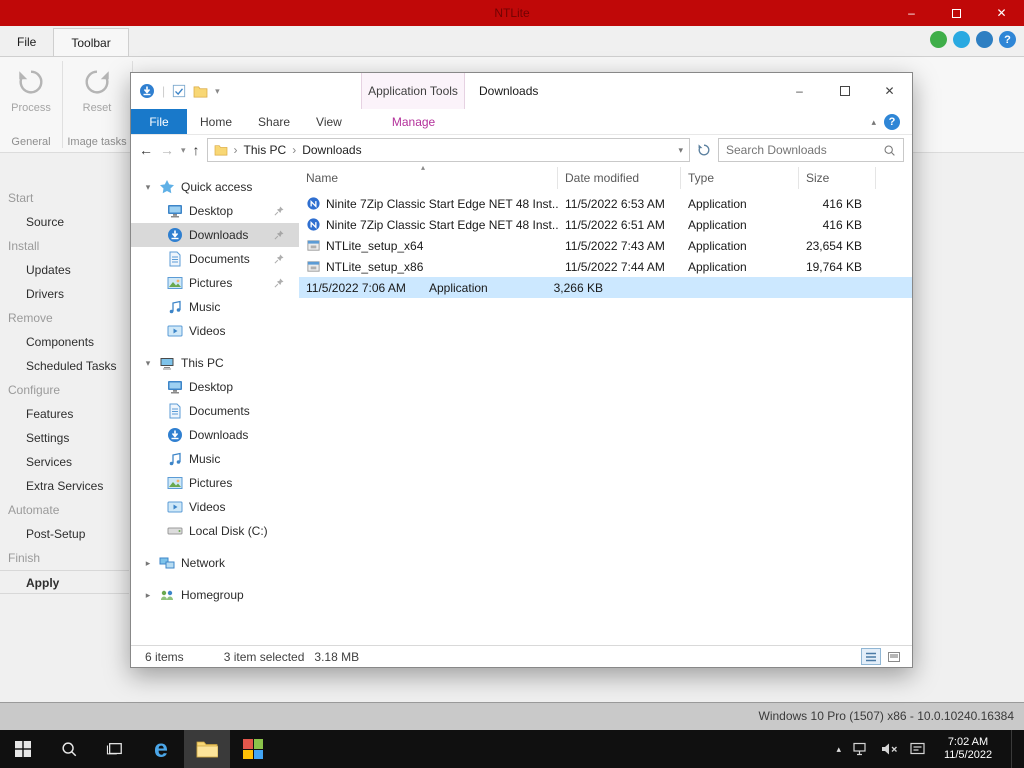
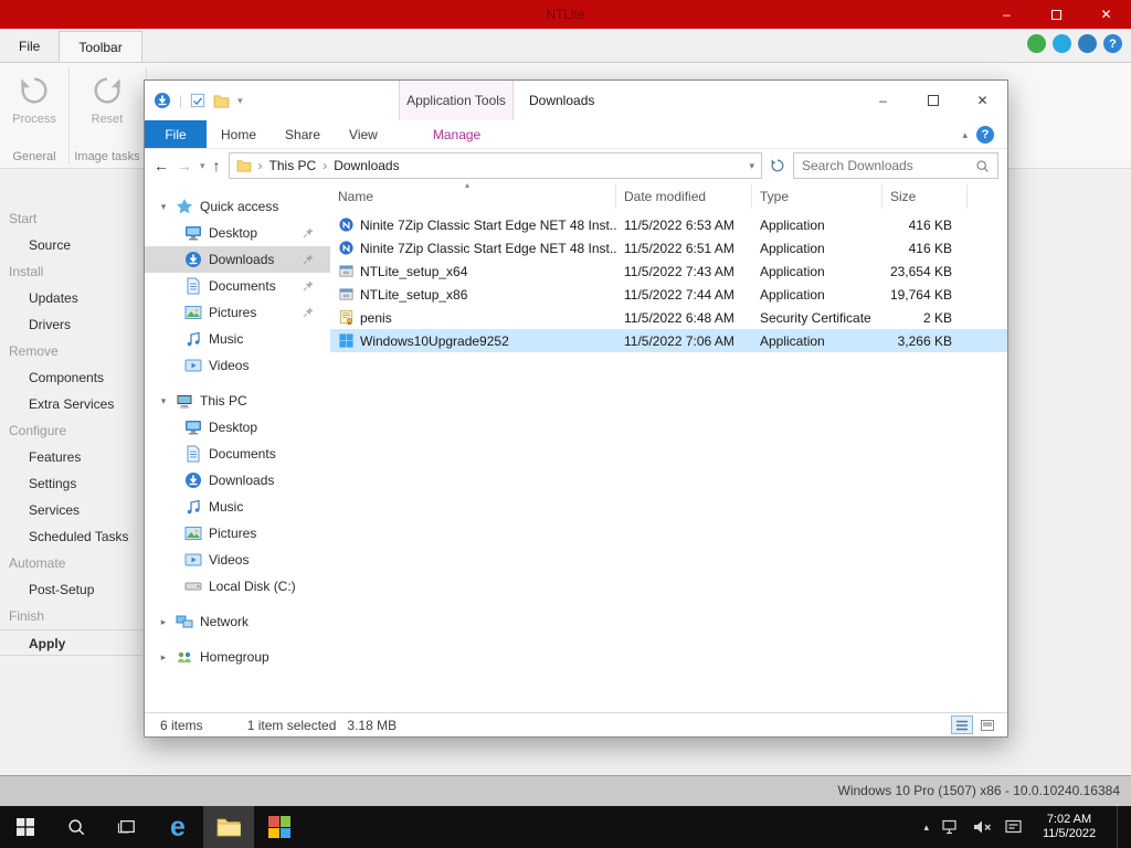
  NTLite
  –
  ✕
  File
  Toolbar
  ?
  Process
  General
  Reset
  Image tasks
  Start
  Source
  Install
  Updates
  Drivers
  Remove
  Components
- Scheduled Tasks
+ Extra Services
  Configure
  Features
  Settings
  Services
- Extra Services
+ Scheduled Tasks
  Automate
  Post-Setup
  Finish
  Apply
  |
  ▾
  Application Tools
  Downloads
  –
  ✕
  File
  Home
  Share
  View
  Manage
  ▴
  ?
  ←
  →
  ▾
  ↑
  ›
  This PC
  ›
  Downloads
  ▾
  Search Downloads
  ▾
  Quick access
  Desktop
  Downloads
  Documents
  Pictures
  Music
  Videos
  ▾
  This PC
  Desktop
  Documents
  Downloads
  Music
  Pictures
  Videos
  Local Disk (C:)
  ▸
  Network
  ▸
  Homegroup
  ▴
  Name
  Date modified
  Type
  Size
  Ninite 7Zip Classic Start Edge NET 48 Inst..
  11/5/2022 6:53 AM
  Application
  416 KB
  Ninite 7Zip Classic Start Edge NET 48 Inst..
  11/5/2022 6:51 AM
  Application
  416 KB
  NTLite_setup_x64
  11/5/2022 7:43 AM
  Application
  23,654 KB
  NTLite_setup_x86
  11/5/2022 7:44 AM
  Application
  19,764 KB
+ penis
+ 11/5/2022 6:48 AM
+ Security Certificate
+ 2 KB
+ Windows10Upgrade9252
  11/5/2022 7:06 AM
  Application
  3,266 KB
  6 items
- 3 item selected
+ 1 item selected
  3.18 MB
  Windows 10 Pro (1507) x86 - 10.0.10240.16384
  e
  ▴
  7:02 AM
  11/5/2022
